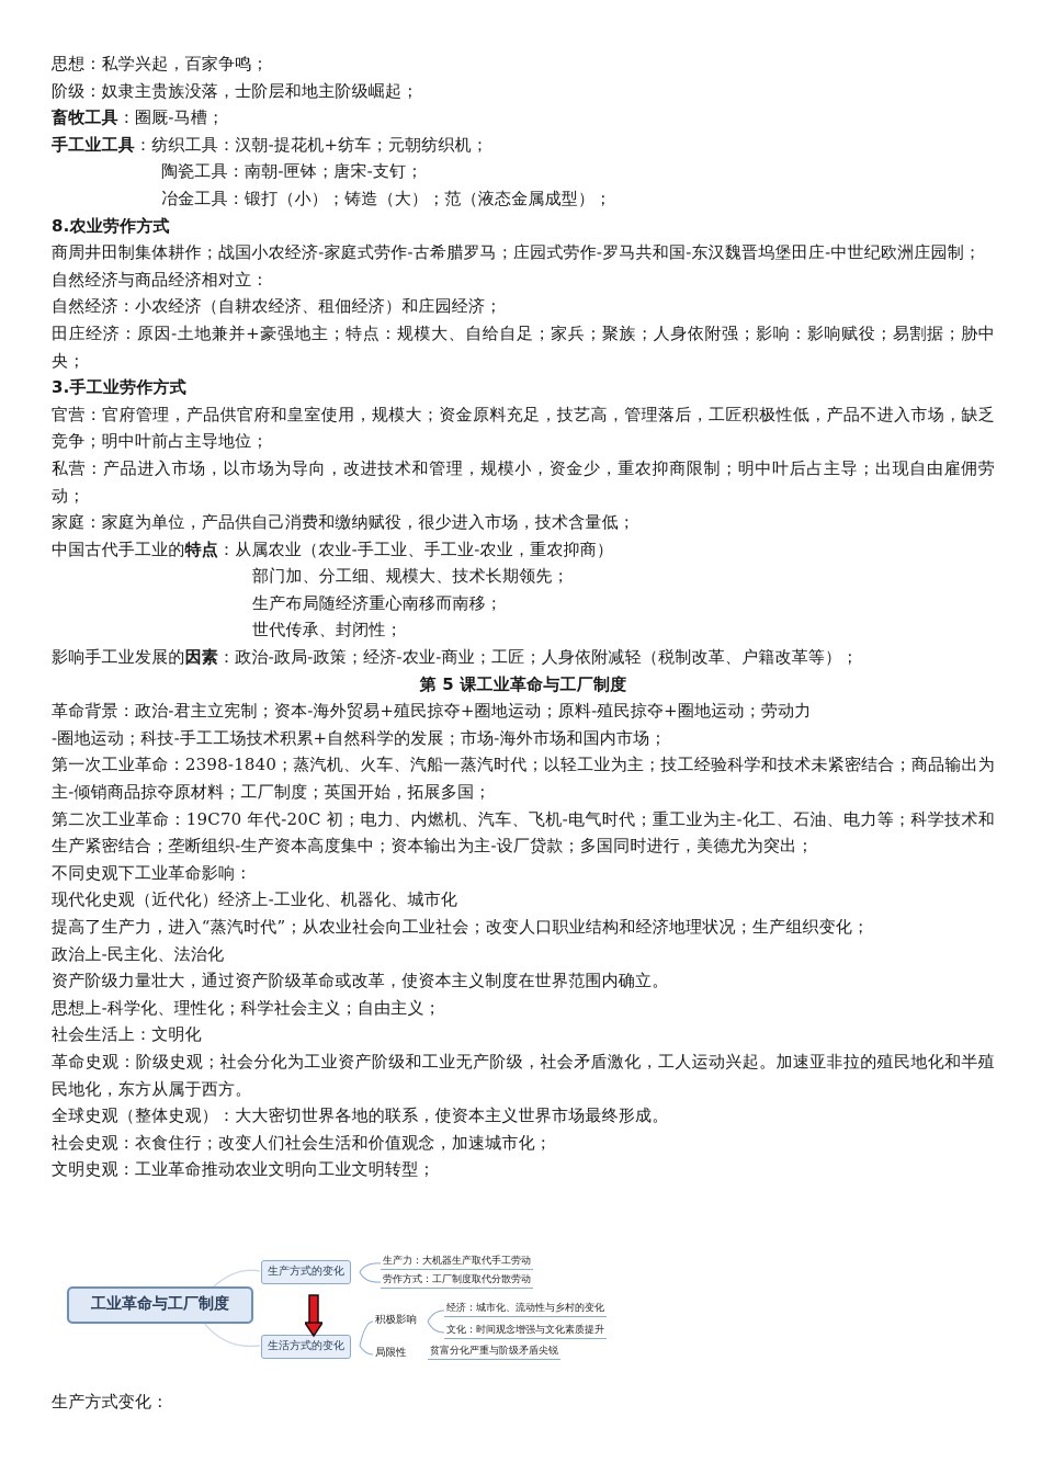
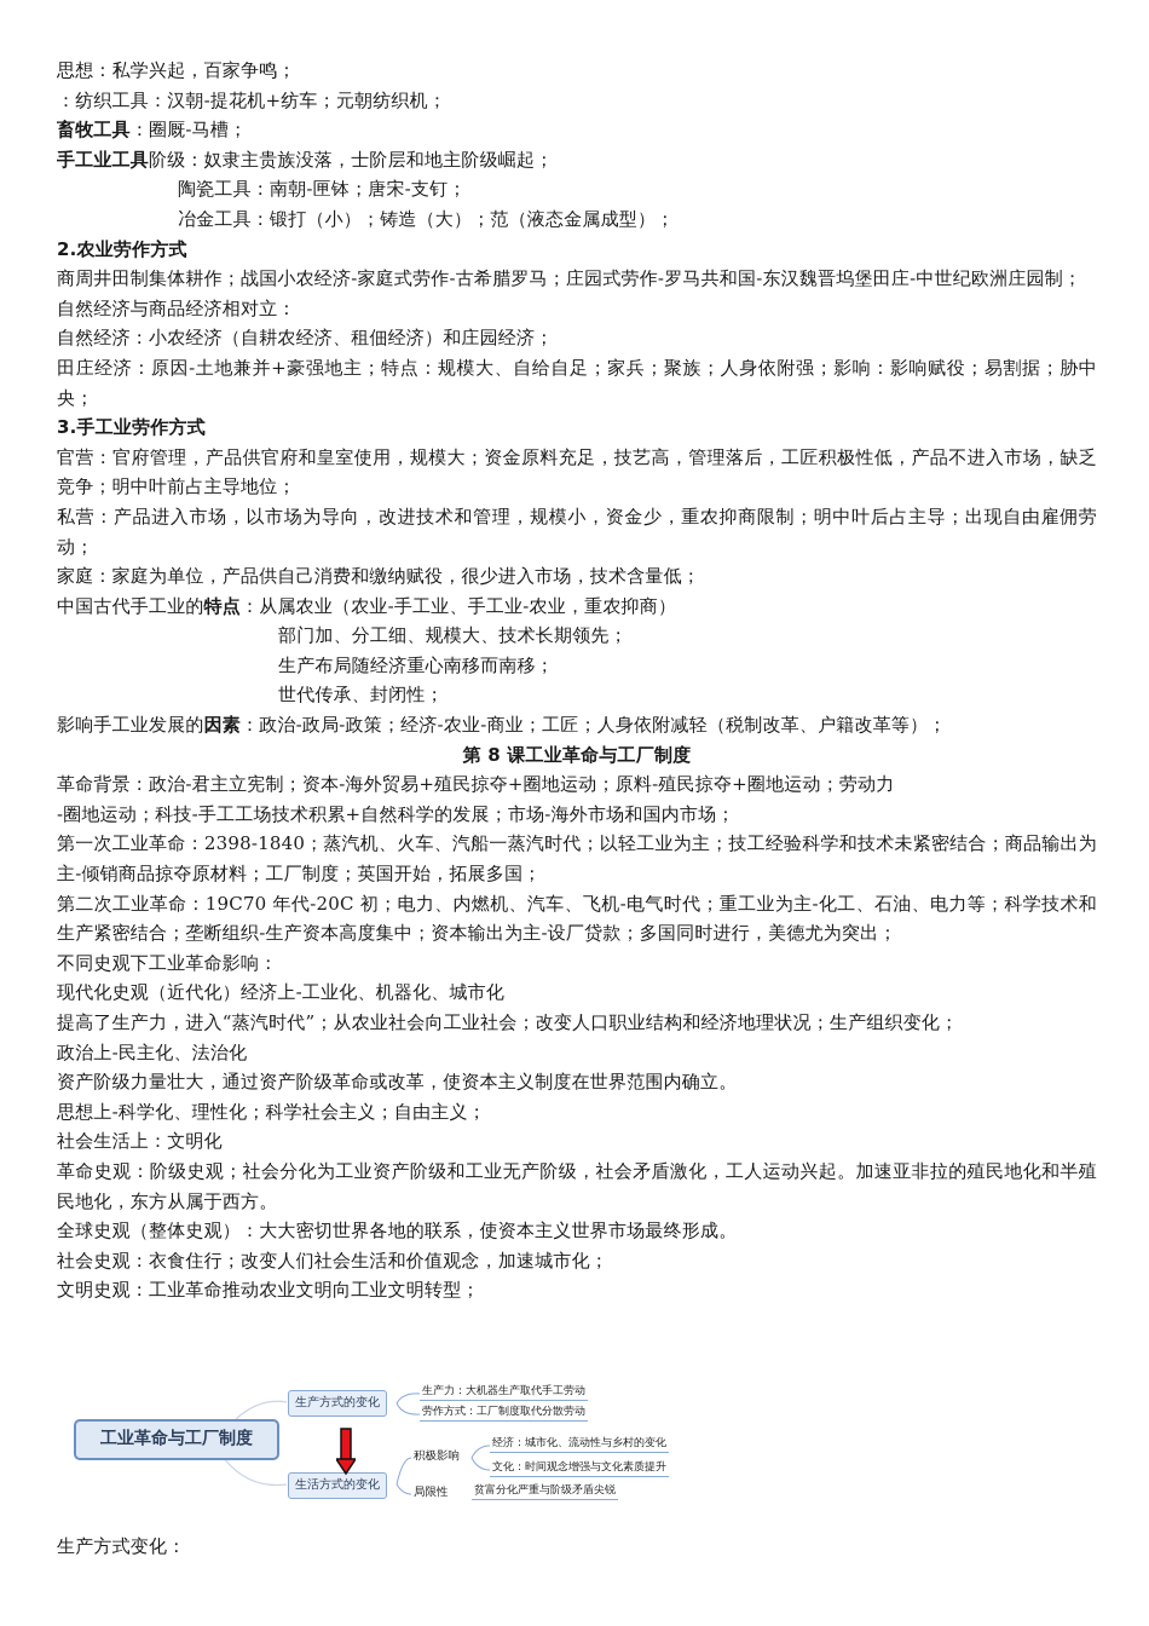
  思想：私学兴起，百家争鸣；
- 阶级：奴隶主贵族没落，士阶层和地主阶级崛起；
+ ：纺织工具：汉朝-提花机+纺车；元朝纺织机；
  畜牧工具：圈厩-马槽；
- 手工业工具：纺织工具：汉朝-提花机+纺车；元朝纺织机；
+ 手工业工具阶级：奴隶主贵族没落，士阶层和地主阶级崛起；
  陶瓷工具：南朝-匣钵；唐宋-支钉；
  冶金工具：锻打（小）；铸造（大）；范（液态金属成型）；
- 8.农业劳作方式
+ 2.农业劳作方式
  商周井田制集体耕作；战国小农经济-家庭式劳作-古希腊罗马；庄园式劳作-罗马共和国-东汉魏晋坞堡田庄-中世纪欧洲庄园制；
  自然经济与商品经济相对立：
  自然经济：小农经济（自耕农经济、租佃经济）和庄园经济；
  田庄经济：原因-土地兼并+豪强地主；特点：规模大、自给自足；家兵；聚族；人身依附强；影响：影响赋役；易割据；胁中央；
  3.手工业劳作方式
  官营：官府管理，产品供官府和皇室使用，规模大；资金原料充足，技艺高，管理落后，工匠积极性低，产品不进入市场，缺乏竞争；明中叶前占主导地位；
  私营：产品进入市场，以市场为导向，改进技术和管理，规模小，资金少，重农抑商限制；明中叶后占主导；出现自由雇佣劳动；
  家庭：家庭为单位，产品供自己消费和缴纳赋役，很少进入市场，技术含量低；
  中国古代手工业的特点：从属农业（农业-手工业、手工业-农业，重农抑商）
  部门加、分工细、规模大、技术长期领先；
  生产布局随经济重心南移而南移；
  世代传承、封闭性；
  影响手工业发展的因素：政治-政局-政策；经济-农业-商业；工匠；人身依附减轻（税制改革、户籍改革等）；
- 第 5 课工业革命与工厂制度
+ 第 8 课工业革命与工厂制度
  革命背景：政治-君主立宪制；资本-海外贸易+殖民掠夺+圈地运动；原料-殖民掠夺+圈地运动；劳动力
  -圈地运动；科技-手工工场技术积累+自然科学的发展；市场-海外市场和国内市场；
  第一次工业革命：2398-1840；蒸汽机、火车、汽船一蒸汽时代；以轻工业为主；技工经验科学和技术未紧密结合；商品输出为主-倾销商品掠夺原材料；工厂制度；英国开始，拓展多国；
  第二次工业革命：19C70 年代-20C 初；电力、内燃机、汽车、飞机-电气时代；重工业为主-化工、石油、电力等；科学技术和生产紧密结合；垄断组织-生产资本高度集中；资本输出为主-设厂贷款；多国同时进行，美德尤为突出；
  不同史观下工业革命影响：
  现代化史观（近代化）经济上-工业化、机器化、城市化
  提高了生产力，进入“蒸汽时代”；从农业社会向工业社会；改变人口职业结构和经济地理状况；生产组织变化；
  政治上-民主化、法治化
  资产阶级力量壮大，通过资产阶级革命或改革，使资本主义制度在世界范围内确立。
  思想上-科学化、理性化；科学社会主义；自由主义；
  社会生活上：文明化
  革命史观：阶级史观；社会分化为工业资产阶级和工业无产阶级，社会矛盾激化，工人运动兴起。加速亚非拉的殖民地化和半殖民地化，东方从属于西方。
  全球史观（整体史观）：大大密切世界各地的联系，使资本主义世界市场最终形成。
  社会史观：衣食住行；改变人们社会生活和价值观念，加速城市化；
  文明史观：工业革命推动农业文明向工业文明转型；
  工业革命与工厂制度
  生产方式的变化
  生活方式的变化
  生产力：大机器生产取代手工劳动
  劳作方式：工厂制度取代分散劳动
  积极影响
  经济：城市化、流动性与乡村的变化
  文化：时间观念增强与文化素质提升
  局限性
  贫富分化严重与阶级矛盾尖锐
  生产方式变化：
